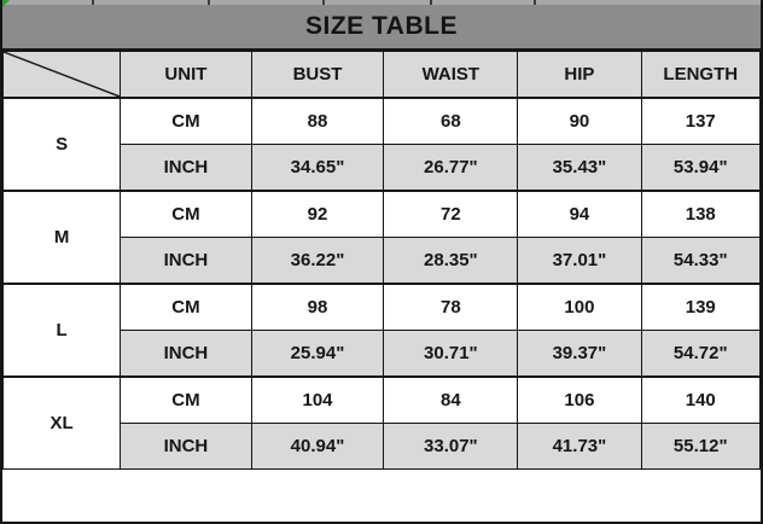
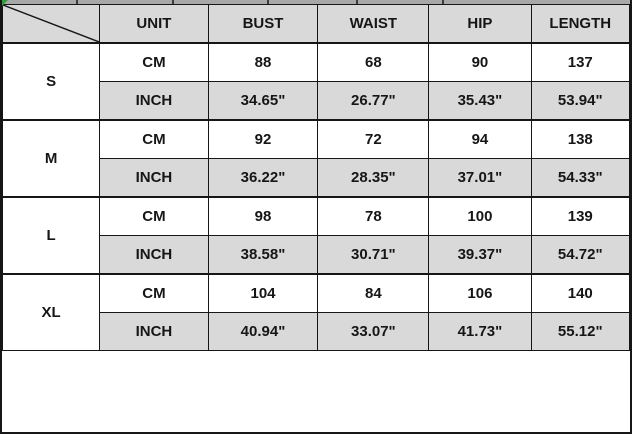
- SIZE TABLE
  	UNIT	BUST	WAIST	HIP	LENGTH
  S	CM	88	68	90	137
  INCH	34.65"	26.77"	35.43"	53.94"
  M	CM	92	72	94	138
  INCH	36.22"	28.35"	37.01"	54.33"
  L	CM	98	78	100	139
- INCH	25.94"	30.71"	39.37"	54.72"
+ INCH	38.58"	30.71"	39.37"	54.72"
  XL	CM	104	84	106	140
  INCH	40.94"	33.07"	41.73"	55.12"
